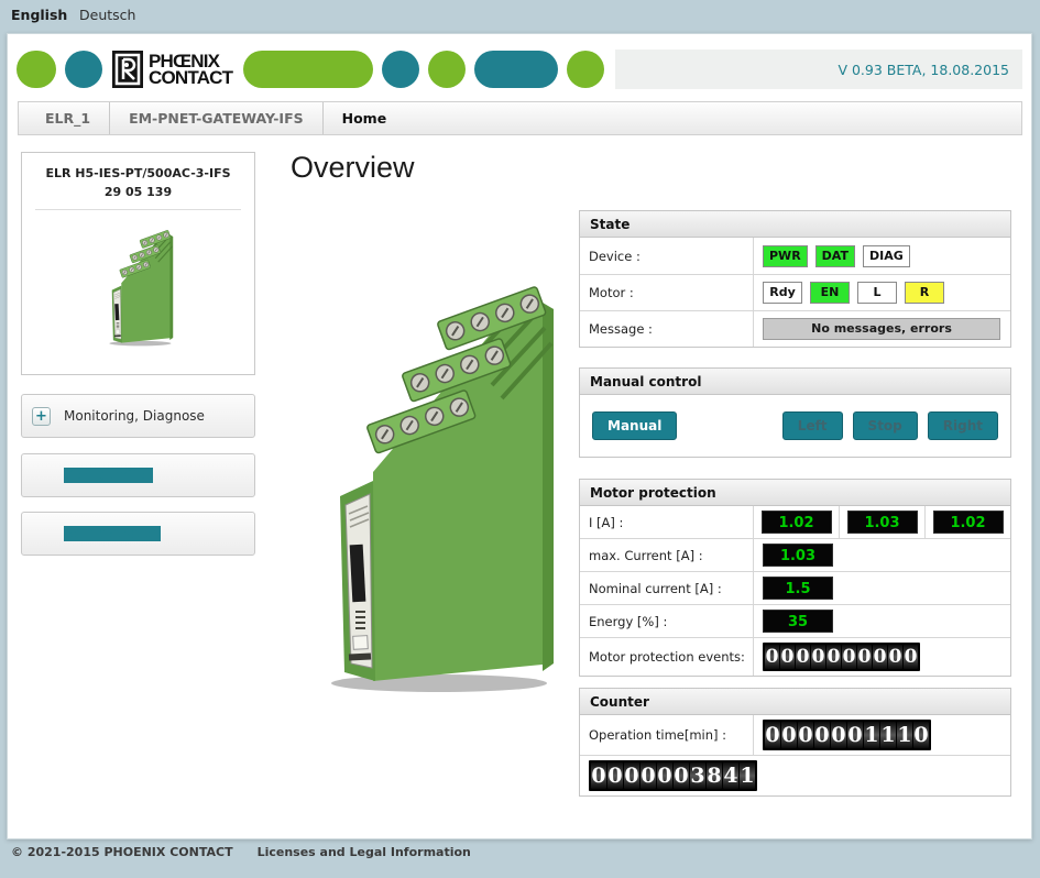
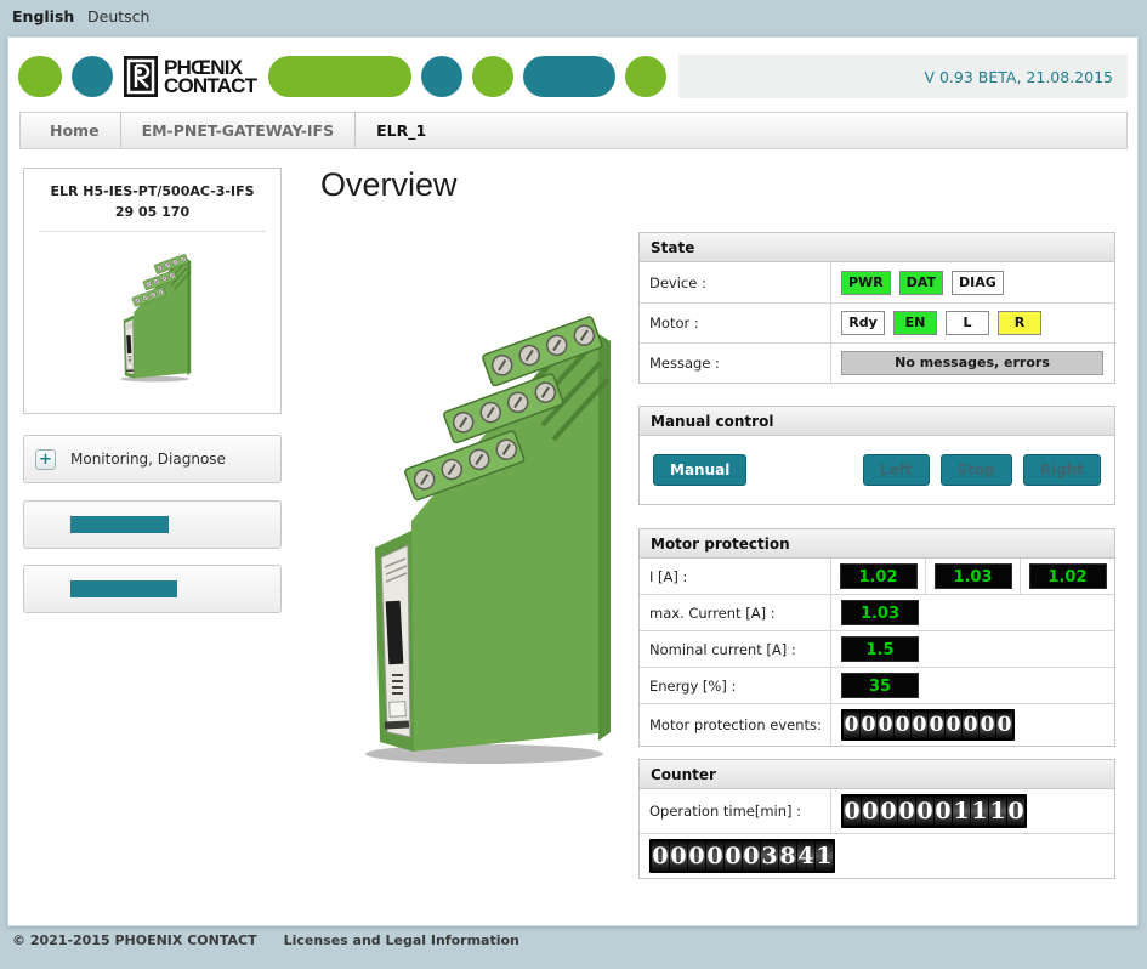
  English
  Deutsch
  PHŒNIX
  CONTACT
- V 0.93 BETA, 18.08.2015
+ V 0.93 BETA, 21.08.2015
- ELR_1
+ Home
  EM-PNET-GATEWAY-IFS
- Home
+ ELR_1
  ELR H5-IES-PT/500AC-3-IFS
- 29 05 139
+ 29 05 170
  +
  Monitoring, Diagnose
  Configuration
  Administration
  Overview
  State
  Device :
  PWR
  DAT
  DIAG
  Motor :
  Rdy
  EN
  L
  R
  Message :
  No messages, errors
  Manual control
  Manual
  Left
  Stop
  Right
  Motor protection
  I [A] :
  1.02
  1.03
  1.02
  max. Current [A] :
  1.03
  Nominal current [A] :
  1.5
  Energy [%] :
  35
  Motor protection events:
  0
  0
  0
  0
  0
  0
  0
  0
  0
  0
  Counter
  Operation time[min] :
  0
  0
  0
  0
  0
  0
  1
  1
  1
  0
  0
  0
  0
  0
  0
  0
  3
  8
  4
  1
  © 2021-2015 PHOENIX CONTACT
  Licenses and Legal Information
